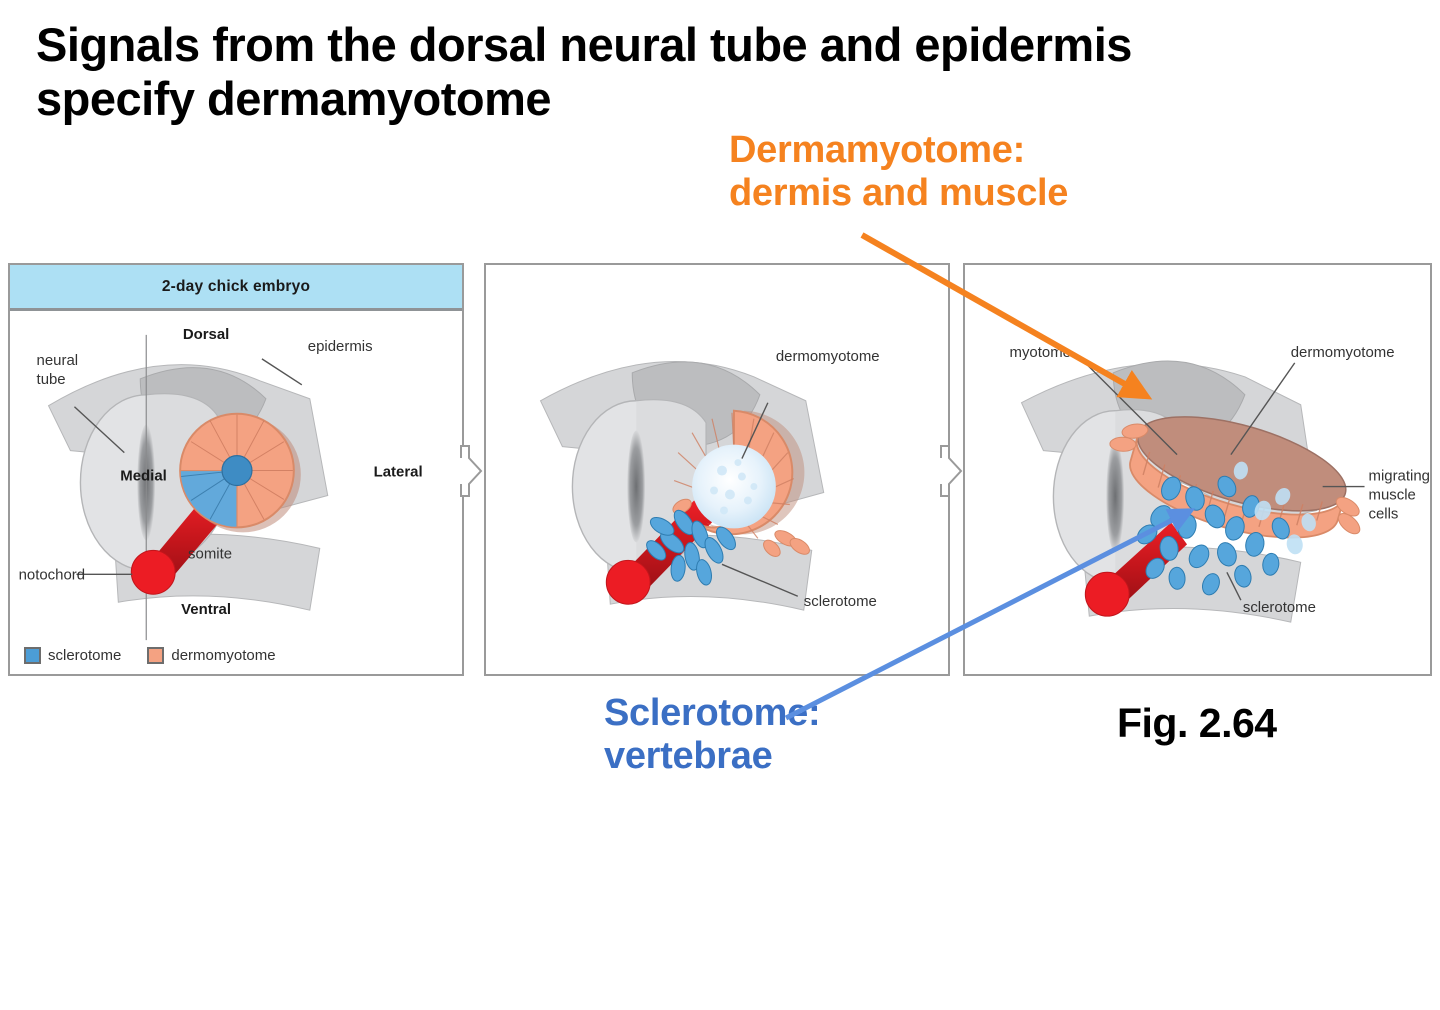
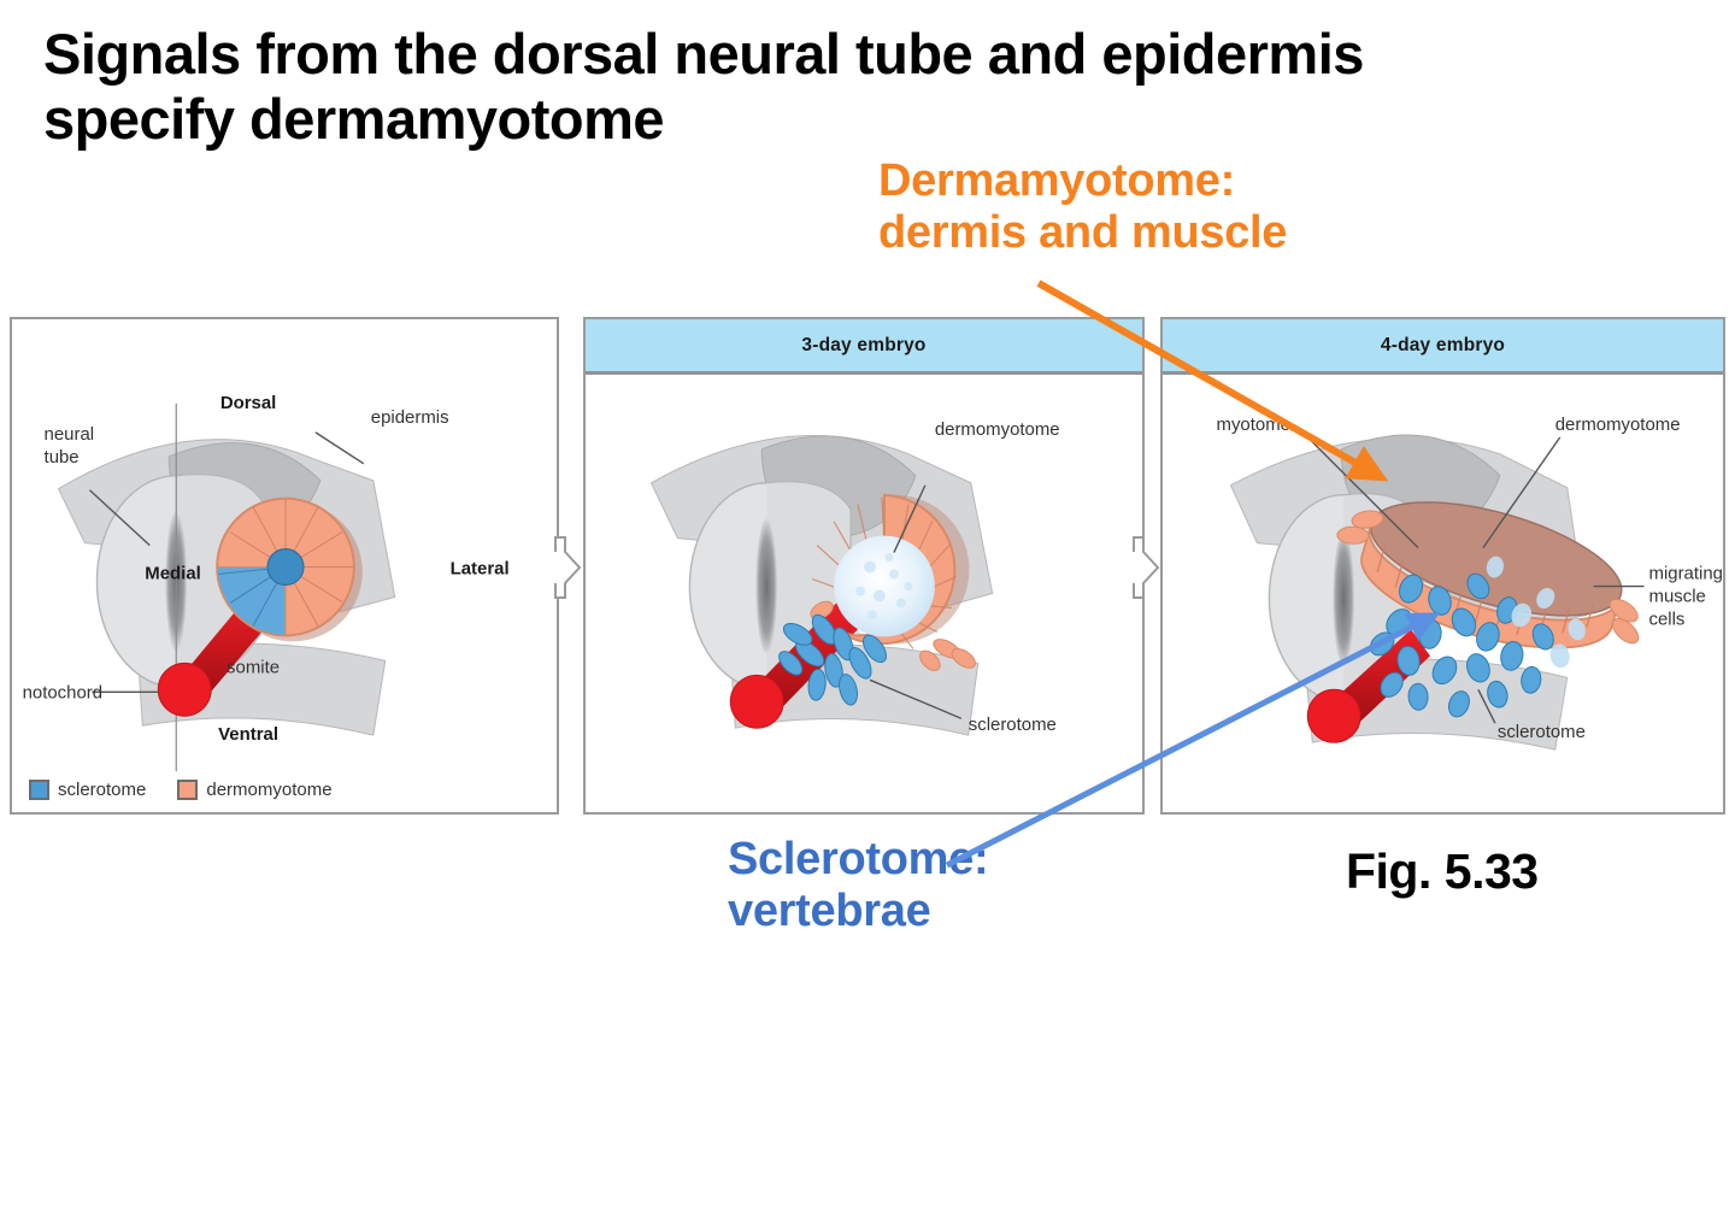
  Signals from the dorsal neural tube and epidermis
  specify dermamyotome
  Dermamyotome:
  dermis and muscle
  Sclerotom:
  vertebrae
- Fig. 2.64
+ Fig. 5.33
- 2-day chick embryo
  neural tube
  Dorsal
  epidermis
  Medial
  Lateral
  somite
  notochord
  Ventral
  sclerotome
  dermomyotome
+ 3-day embryo
  dermomyotome
  sclerotome
+ 4-day embryo
  myotom
  dermomyotome
  migrating muscle cells
  sclerotome
